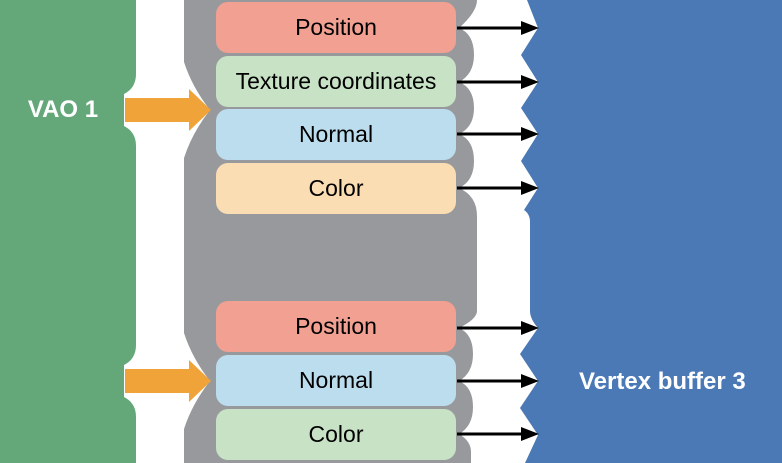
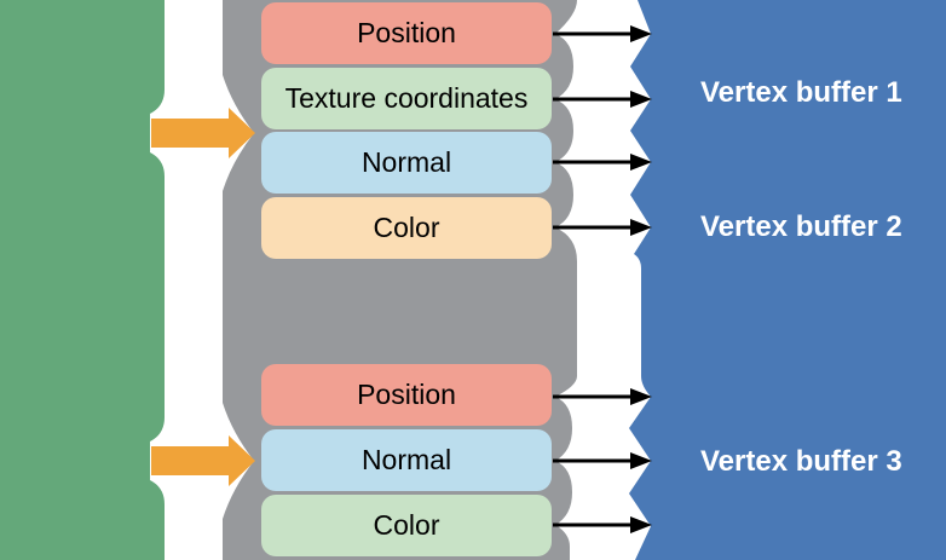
- VAO 1
  Position
  Texture coordinates
  Normal
  Color
  Position
  Normal
  Color
+ Vertex buffer 1
+ Vertex buffer 2
  Vertex buffer 3
